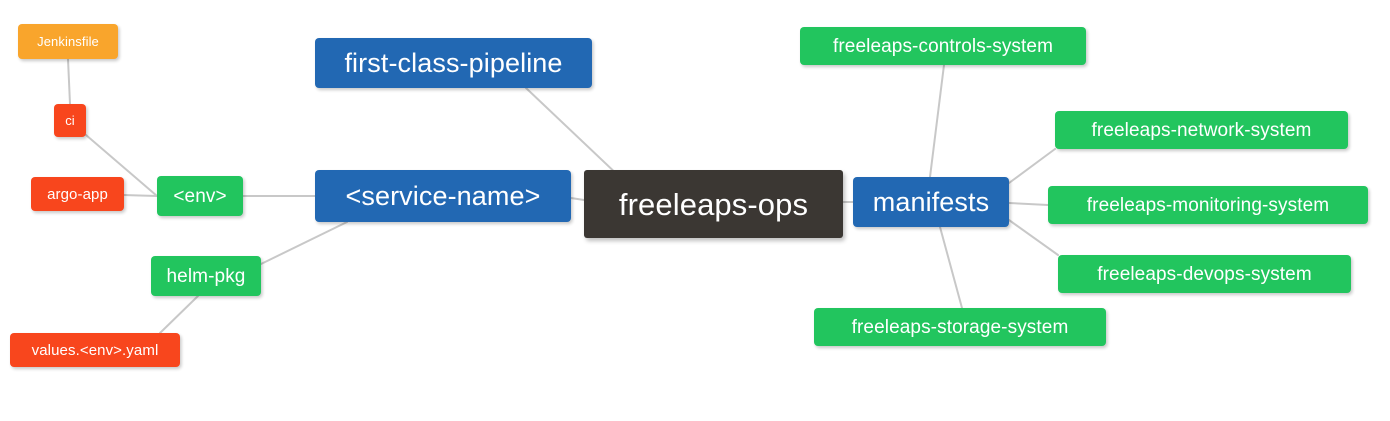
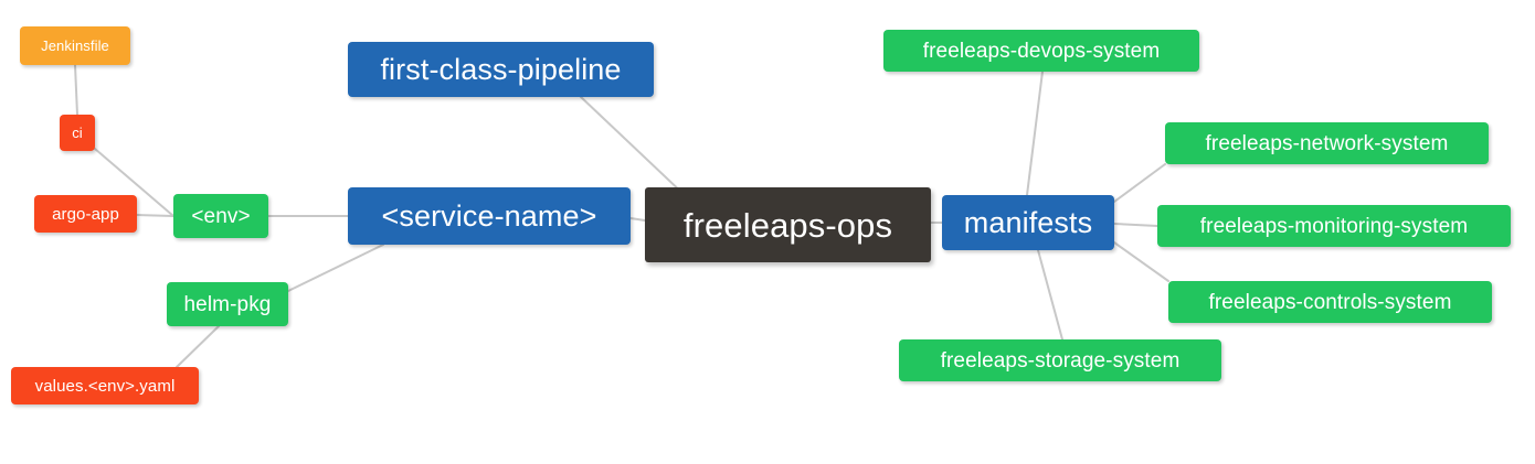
  Jenkinsfile
  ci
  argo-app
  <env>
  helm-pkg
  values.<env>.yaml
  first-class-pipeline
  <service-name>
  freeleaps-ops
  manifests
- freeleaps-controls-system
+ freeleaps-devops-system
  freeleaps-network-system
  freeleaps-monitoring-system
- freeleaps-devops-system
+ freeleaps-controls-system
  freeleaps-storage-system
